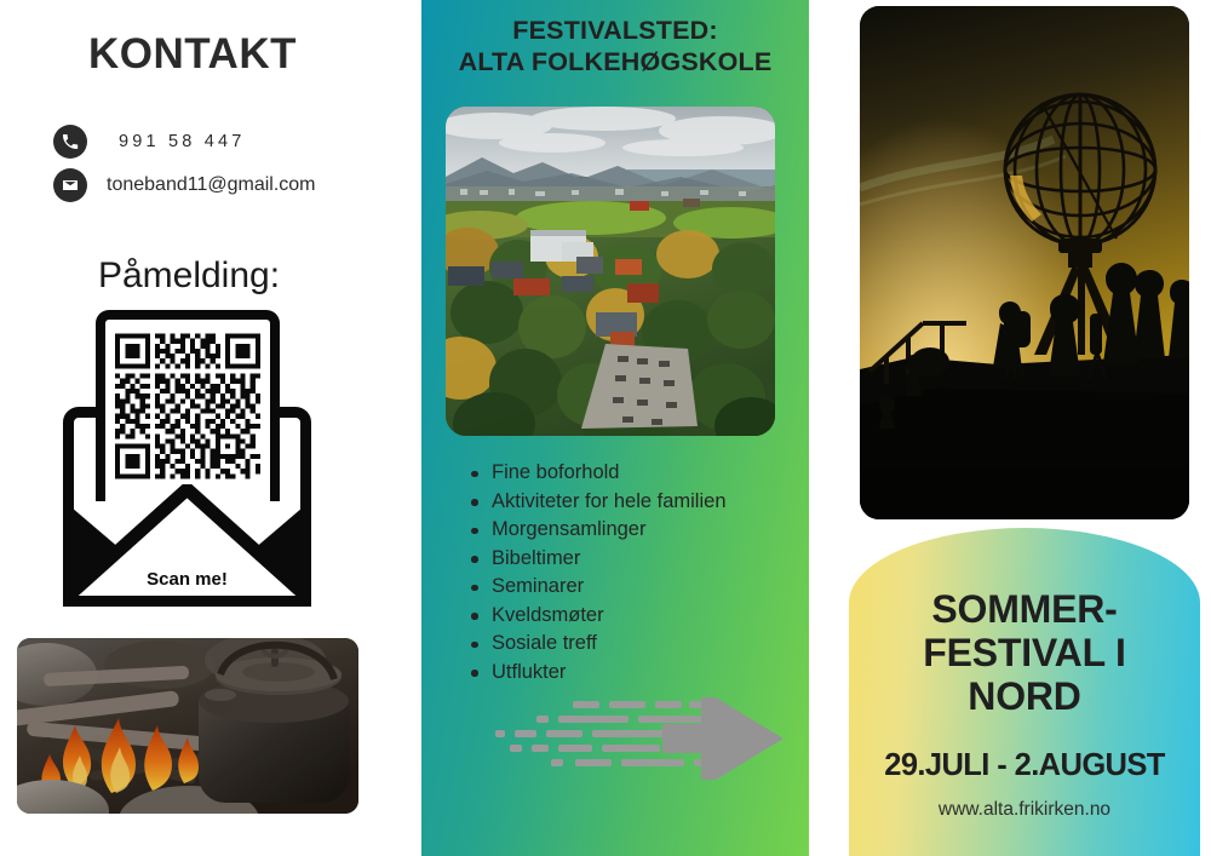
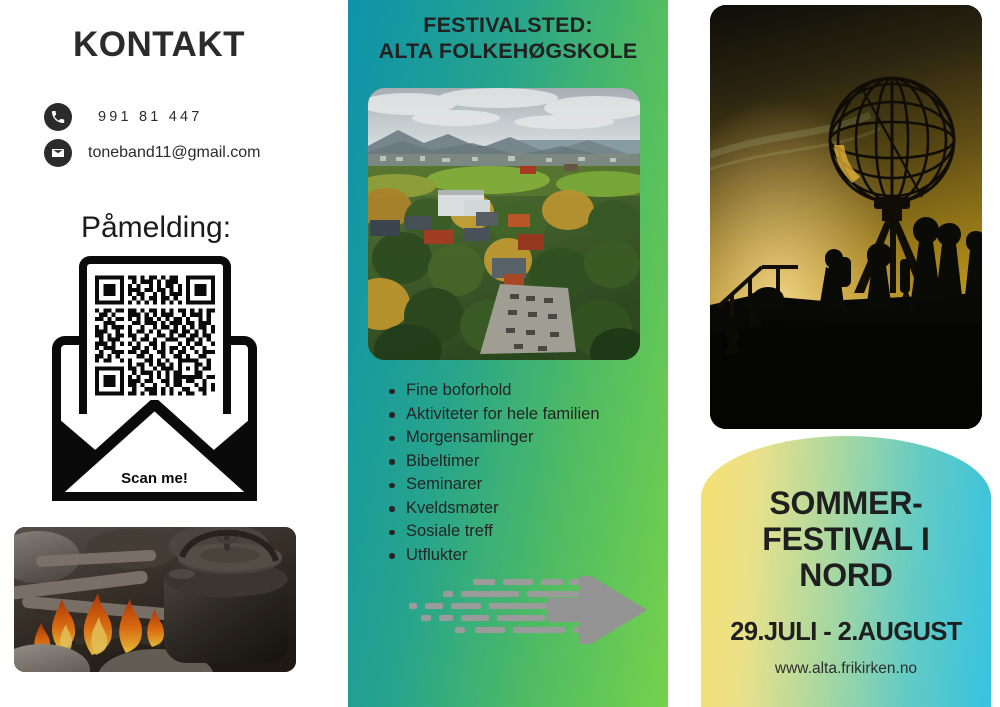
  KONTAKT
- 991 58 447
+ 991 81 447
  toneband11@gmail.com
  Påmelding:
  Scan me!
  FESTIVALSTED:
  ALTA FOLKEHØGSKOLE
  Fine boforhold
  Aktiviteter for hele familien
  Morgensamlinger
  Bibeltimer
  Seminarer
  Kveldsmøter
  Sosiale treff
  Utflukter
  SOMMER-
  FESTIVAL I
  NORD
  29.JULI - 2.AUGUST
  www.alta.frikirken.no
